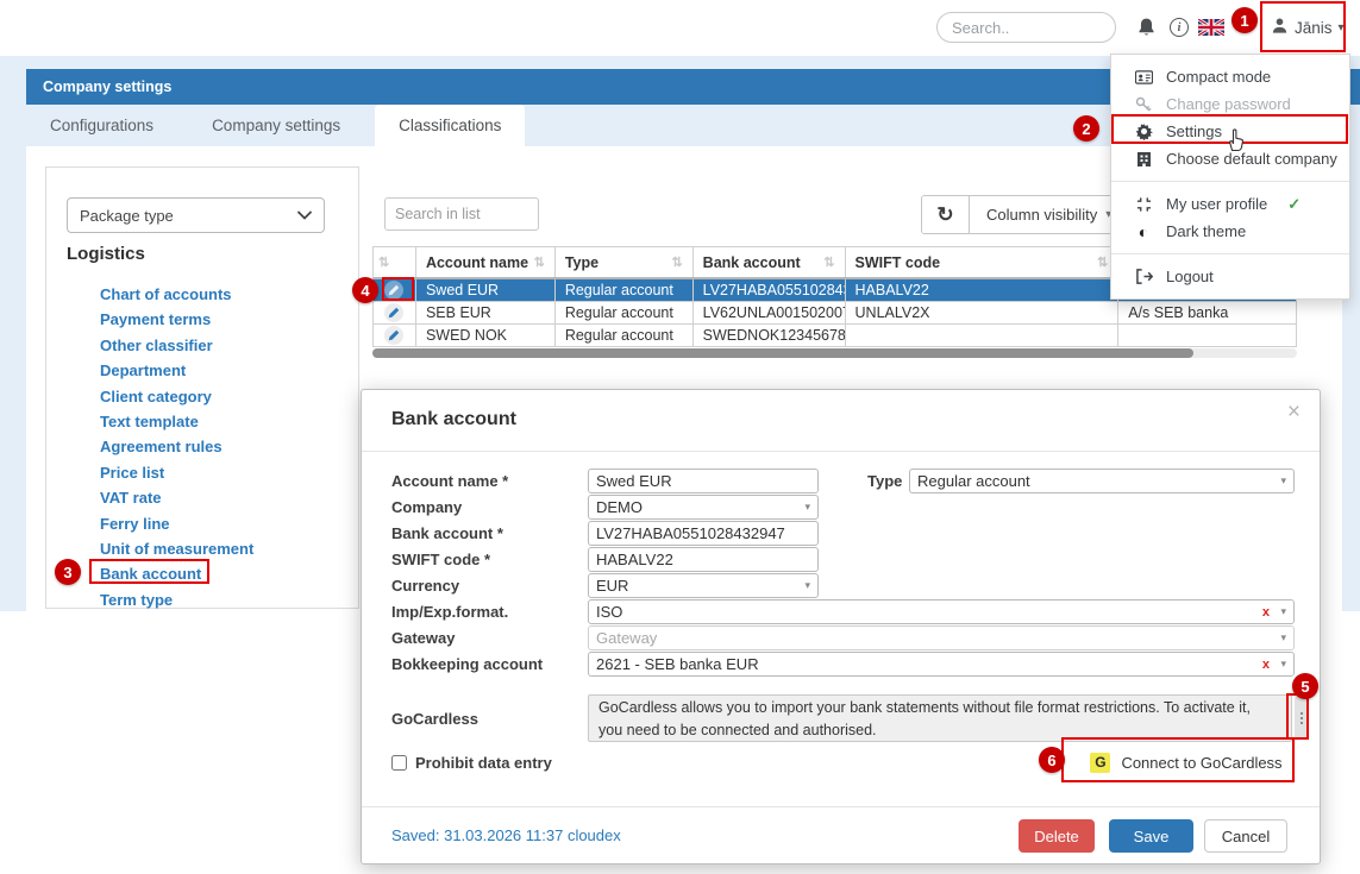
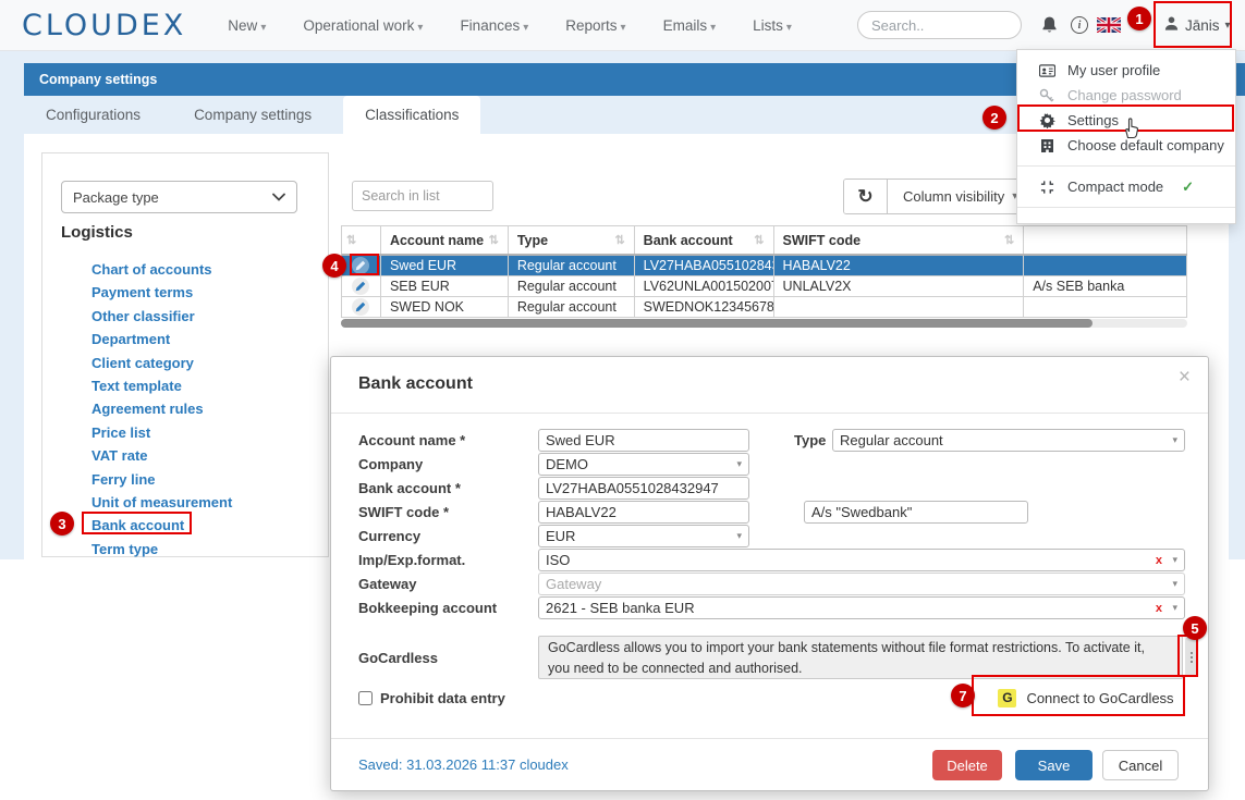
+ CLOUDEX
+ New ▾
+ Operational work ▾
+ Finances ▾
+ Reports ▾
+ Emails ▾
+ Lists ▾
  Search..
  i
  Jānis
  ▾
  Company settings
  Configurations
  Company settings
  Classifications
  Package type
  Logistics
  Chart of accounts
  Payment terms
  Other classifier
  Department
  Client category
  Text template
  Agreement rules
  Price list
  VAT rate
  Ferry line
  Unit of measurement
  Bank account
  Term type
  Search in list
  ↻
  Column visibility
  ▾
  ⇅
  Account name
  ⇅
  Type
  ⇅
  Bank account
  ⇅
  SWIFT code
  ⇅
  Swed EUR
  Regular account
  LV27HABA05510284
  HABALV22
  SEB EUR
  Regular account
  LV62UNLA00150200
  UNLALV2X
  A/s SEB banka
  SWED NOK
  Regular account
  SWEDNOK12345678
  Bank account
  ×
  Account name *
  Swed EUR
  Type
  Regular account
  ▾
  Company
  DEMO
  ▾
  Bank account *
  LV27HABA0551028432947
  SWIFT code *
  HABALV22
+ A/s "Swedbank"
  Currency
  EUR
  ▾
  Imp/Exp.format.
  ISO
  x
  ▾
  Gateway
  Gateway
  ▾
  Bokkeeping account
  2621 - SEB banka EUR
  x
  ▾
  GoCardless
  GoCardless allows you to import your bank statements without file format restrictions. To activate it, you need to be connected and authorised.
  Prohibit data entry
  G
  Connect to GoCardless
  Saved: 31.03.2026 11:37 cloudex
  Delete
  Save
  Cancel
- Compact mode
+ My user profile
  Change password
  Settings
  Choose default company
- My user profile
+ Compact mode
  ✓
- ◐
- Dark theme
- Logout
  1
  2
  3
  4
  5
- 6
+ 7
